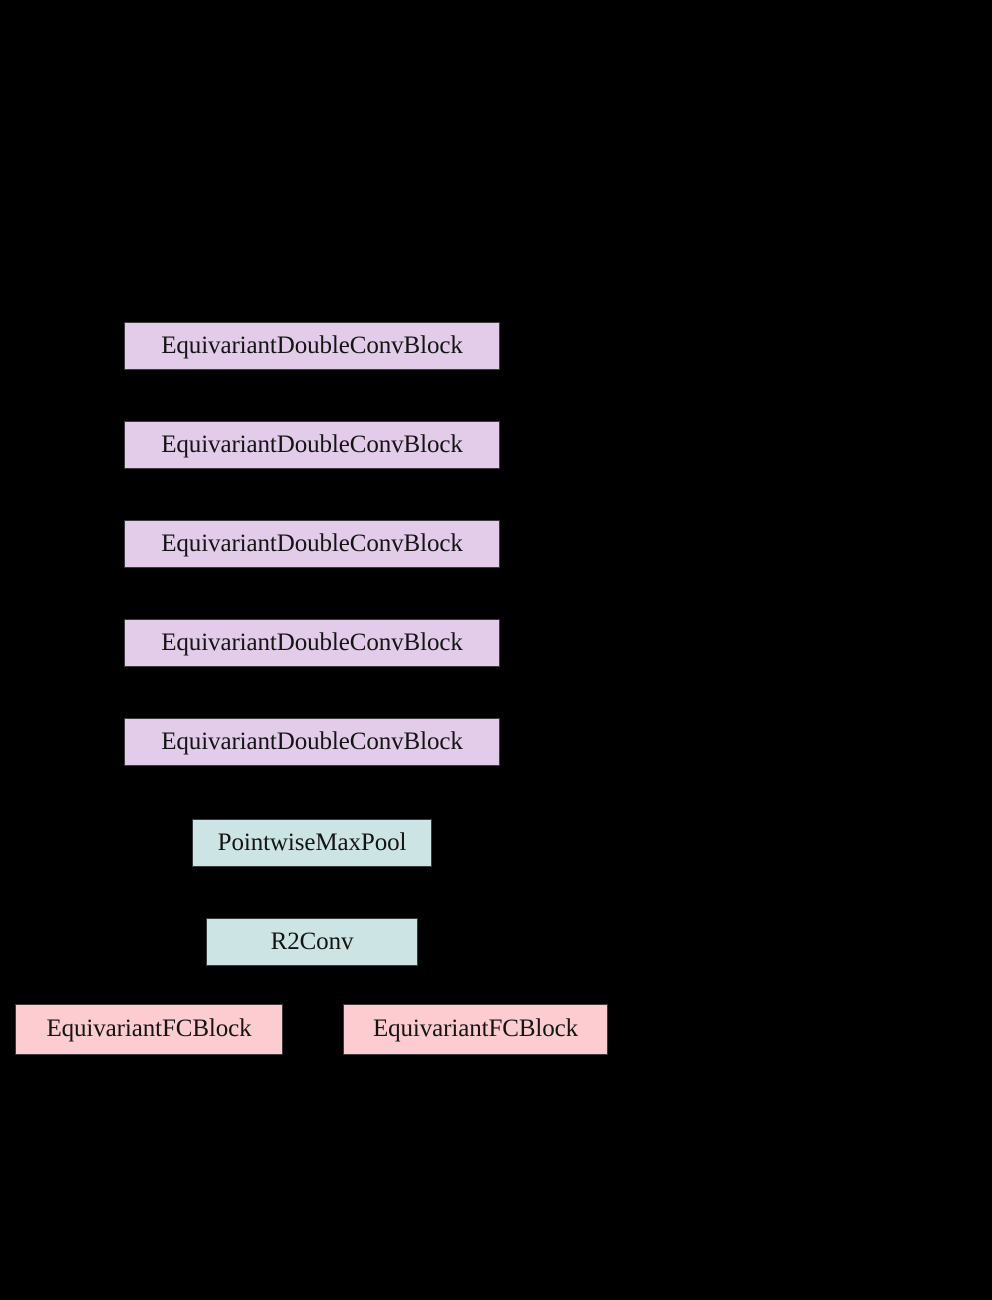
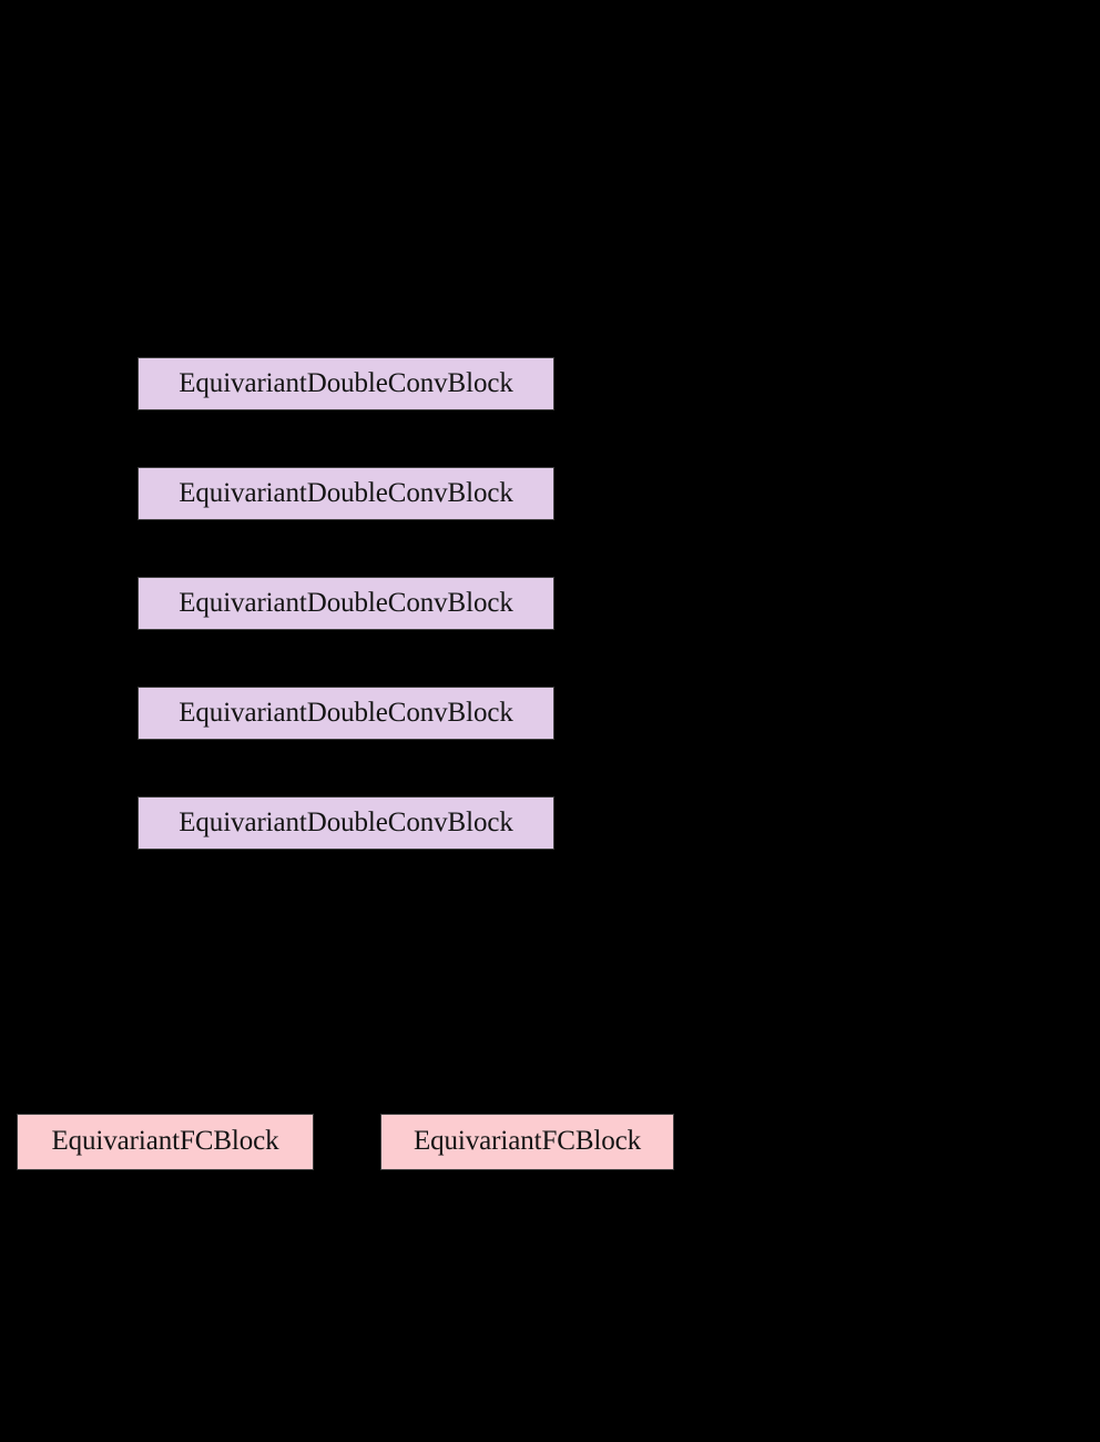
  EquivariantDoubleConvBlock
  EquivariantDoubleConvBlock
  EquivariantDoubleConvBlock
  EquivariantDoubleConvBlock
  EquivariantDoubleConvBlock
- PointwiseMaxPool
- R2Conv
  EquivariantFCBlock
  EquivariantFCBlock
